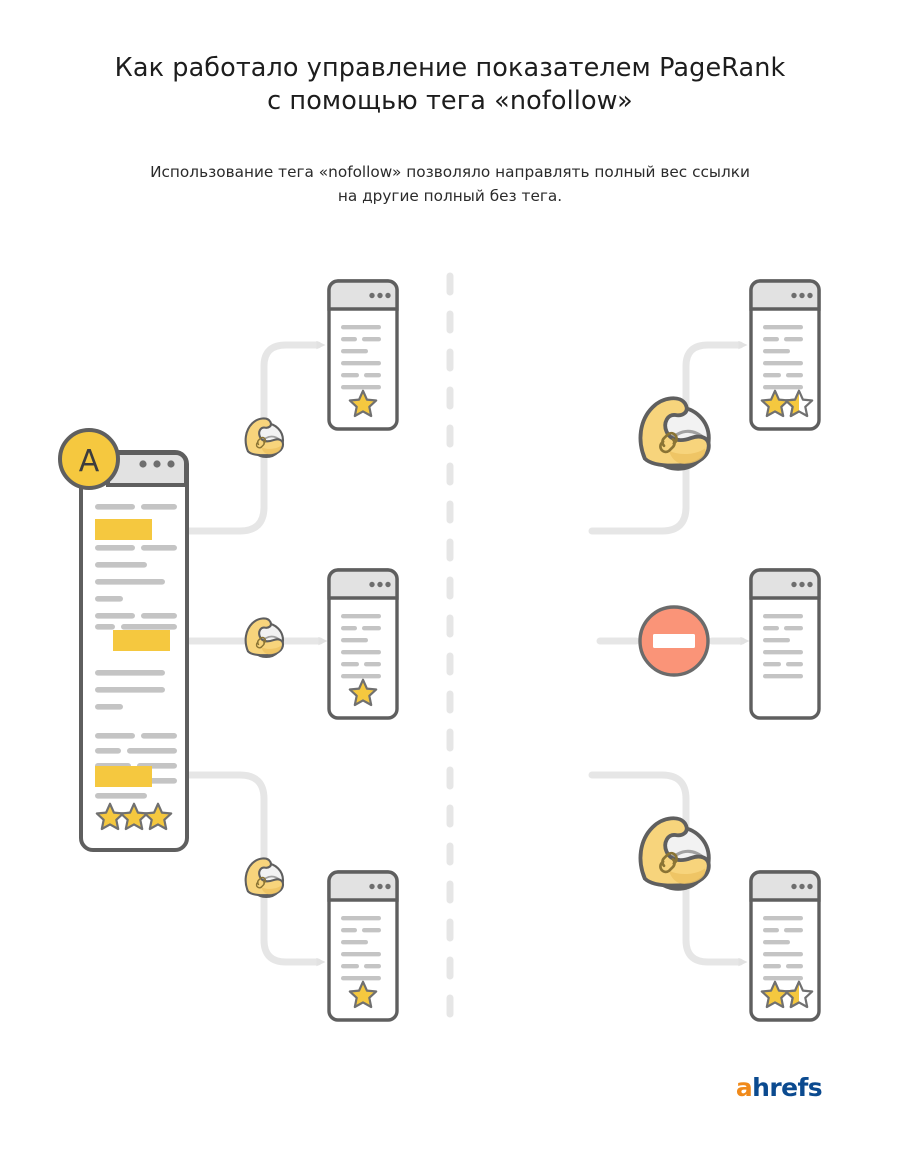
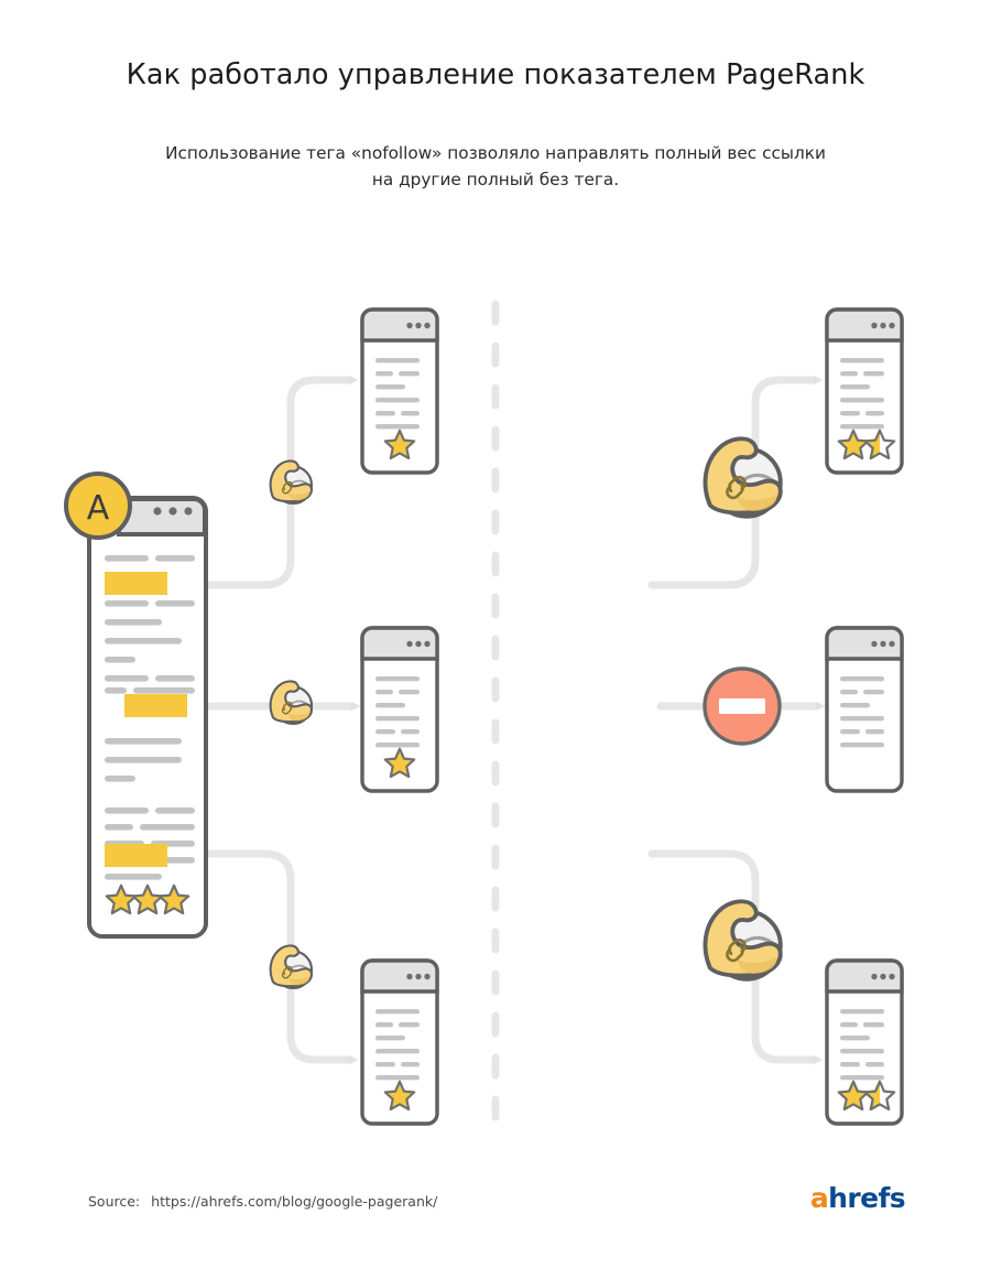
  Как работало управление показателем PageRank
- с помощью тега «nofollow»
  Использование тега «nofollow» позволяло направлять полный вес ссылки
  на другие полный без тега.
  A
+ Source: https://ahrefs.com/blog/google-pagerank/
  ahrefs
